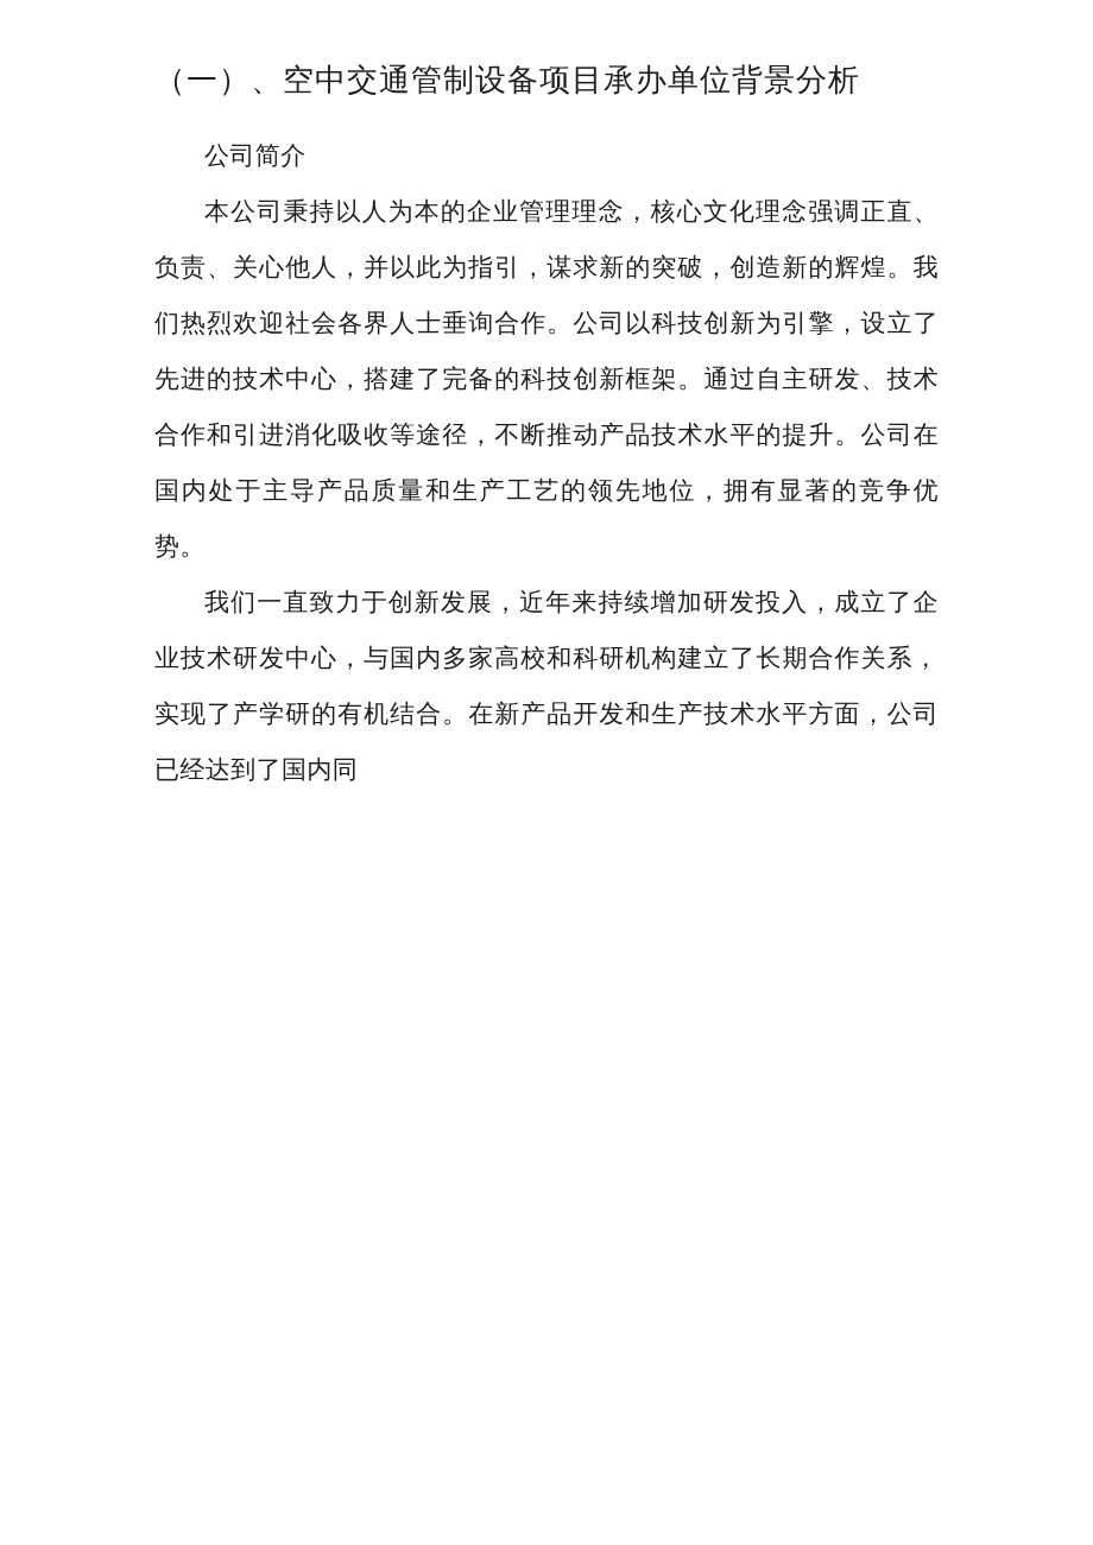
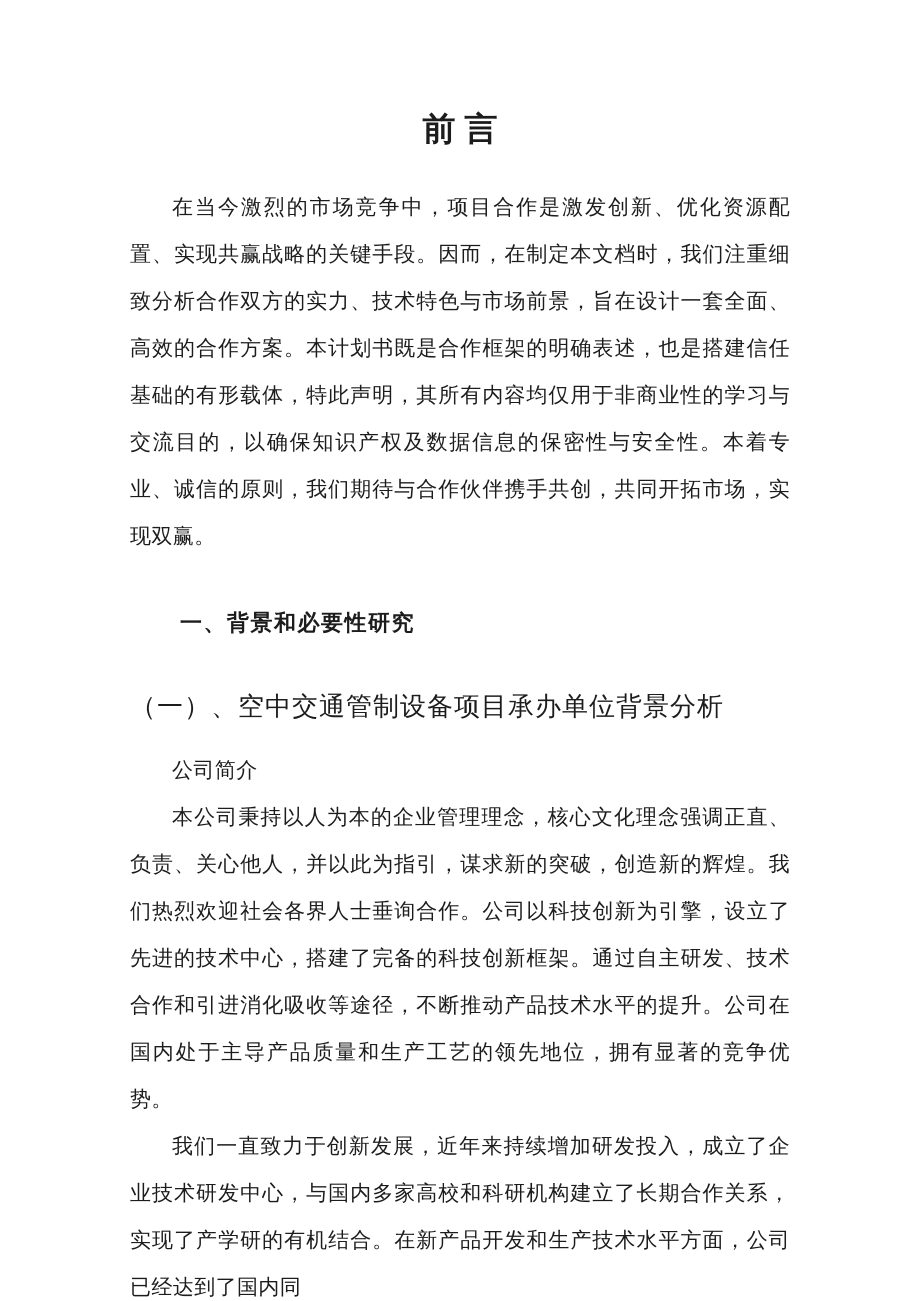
+ 前言
+ 在当今激烈的市场竞争中，项目合作是激发创新、优化资源配置、实现共赢战略的关键手段。因而，在制定本文档时，我们注重细致分析合作双方的实力、技术特色与市场前景，旨在设计一套全面、高效的合作方案。本计划书既是合作框架的明确表述，也是搭建信任基础的有形载体，特此声明，其所有内容均仅用于非商业性的学习与交流目的，以确保知识产权及数据信息的保密性与安全性。本着专业、诚信的原则，我们期待与合作伙伴携手共创，共同开拓市场，实现双赢。
+ 一、背景和必要性研究
  （一）、空中交通管制设备项目承办单位背景分析
  公司简介
  本公司秉持以人为本的企业管理理念，核心文化理念强调正直、负责、关心他人，并以此为指引，谋求新的突破，创造新的辉煌。我们热烈欢迎社会各界人士垂询合作。公司以科技创新为引擎，设立了先进的技术中心，搭建了完备的科技创新框架。通过自主研发、技术合作和引进消化吸收等途径，不断推动产品技术水平的提升。公司在国内处于主导产品质量和生产工艺的领先地位，拥有显著的竞争优势。
  我们一直致力于创新发展，近年来持续增加研发投入，成立了企业技术研发中心，与国内多家高校和科研机构建立了长期合作关系，实现了产学研的有机结合。在新产品开发和生产技术水平方面，公司已经达到了国内同
